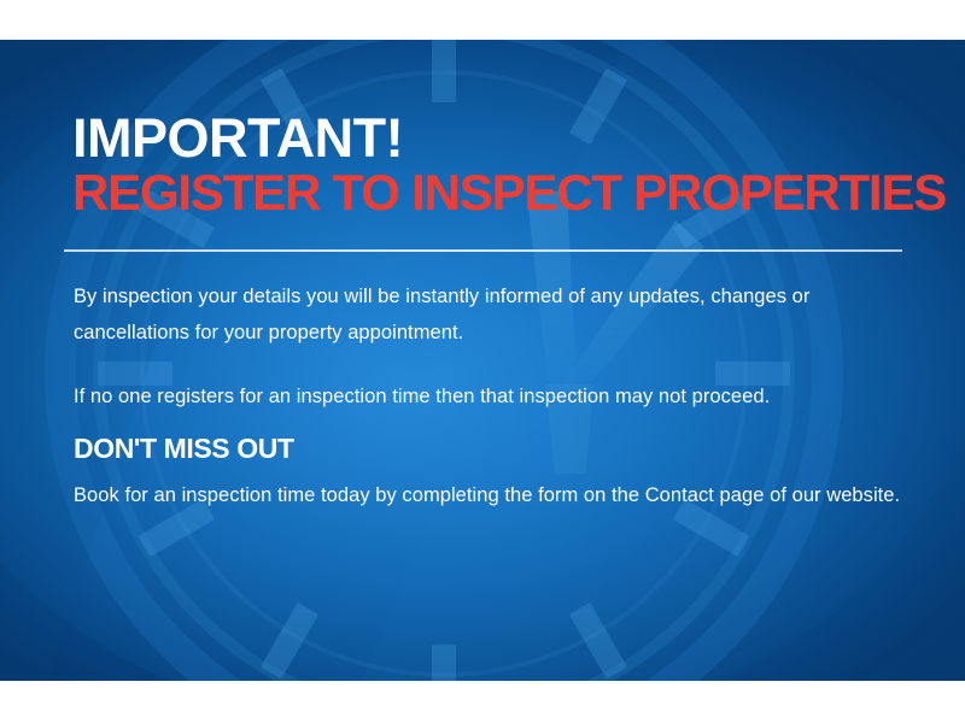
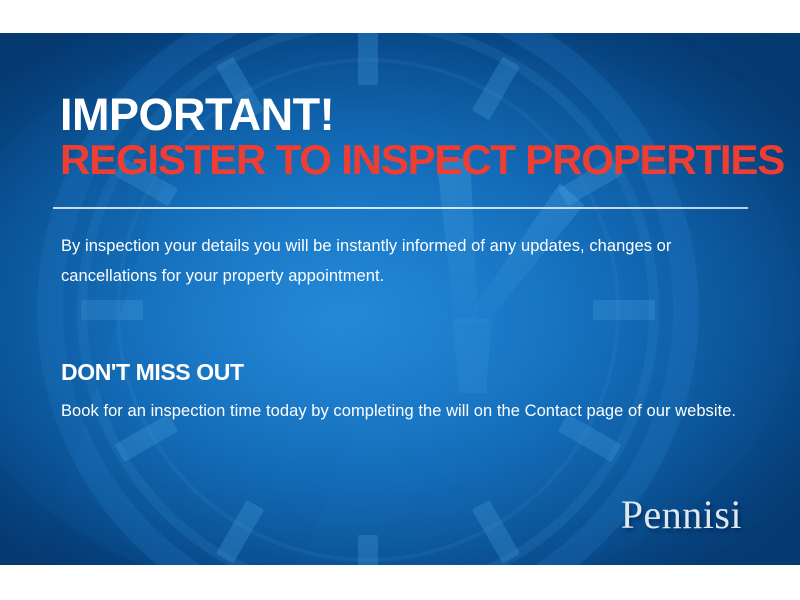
  IMPORTANT!
  REGISTER TO INSPECT PROPERTIES
  By inspection your details you will be instantly informed of any updates, changes or cancellations for your property appointment.
- If no one registers for an inspection time then that inspection may not proceed.
  DON'T MISS OUT
- Book for an inspection time today by completing the form on the Contact page of our website.
+ Book for an inspection time today by completing the will on the Contact page of our website.
+ Pennisi
